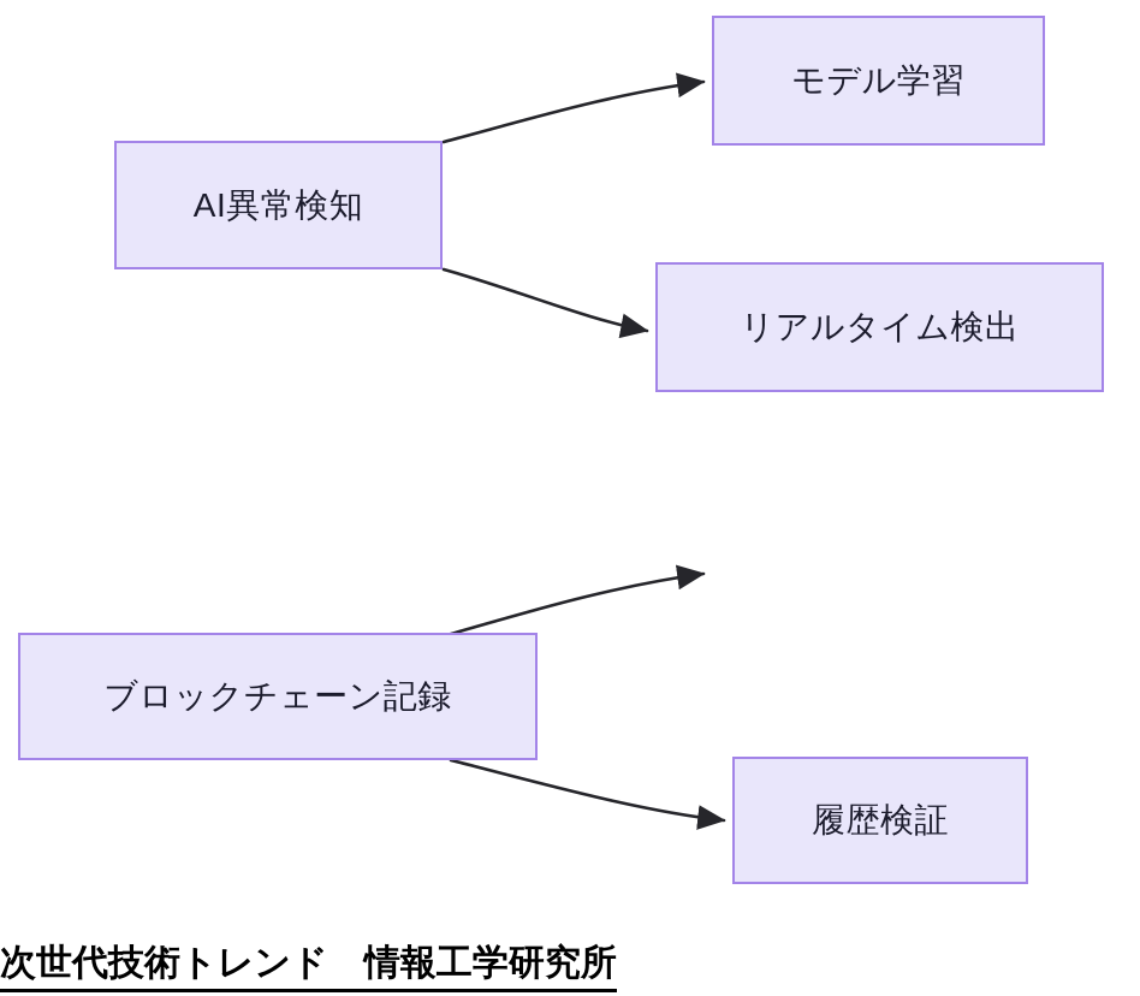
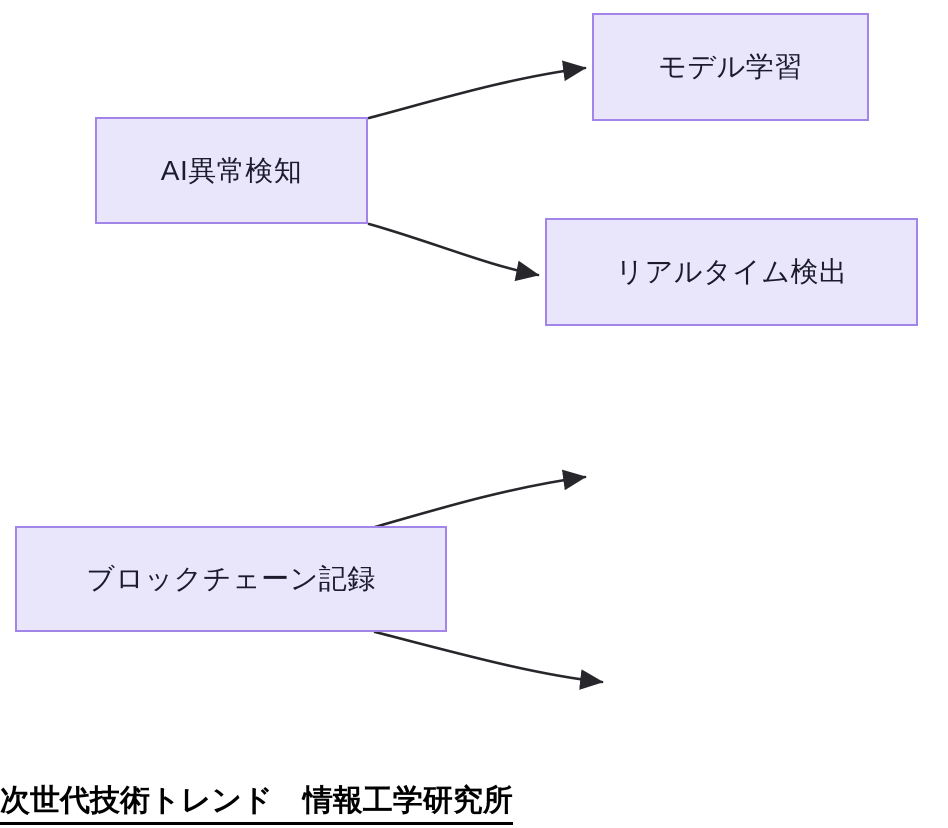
  AI異常検知
  モデル学習
  リアルタイム検出
  ブロックチェーン記録
- 履歴検証
  次世代技術トレンド 情報工学研究所
